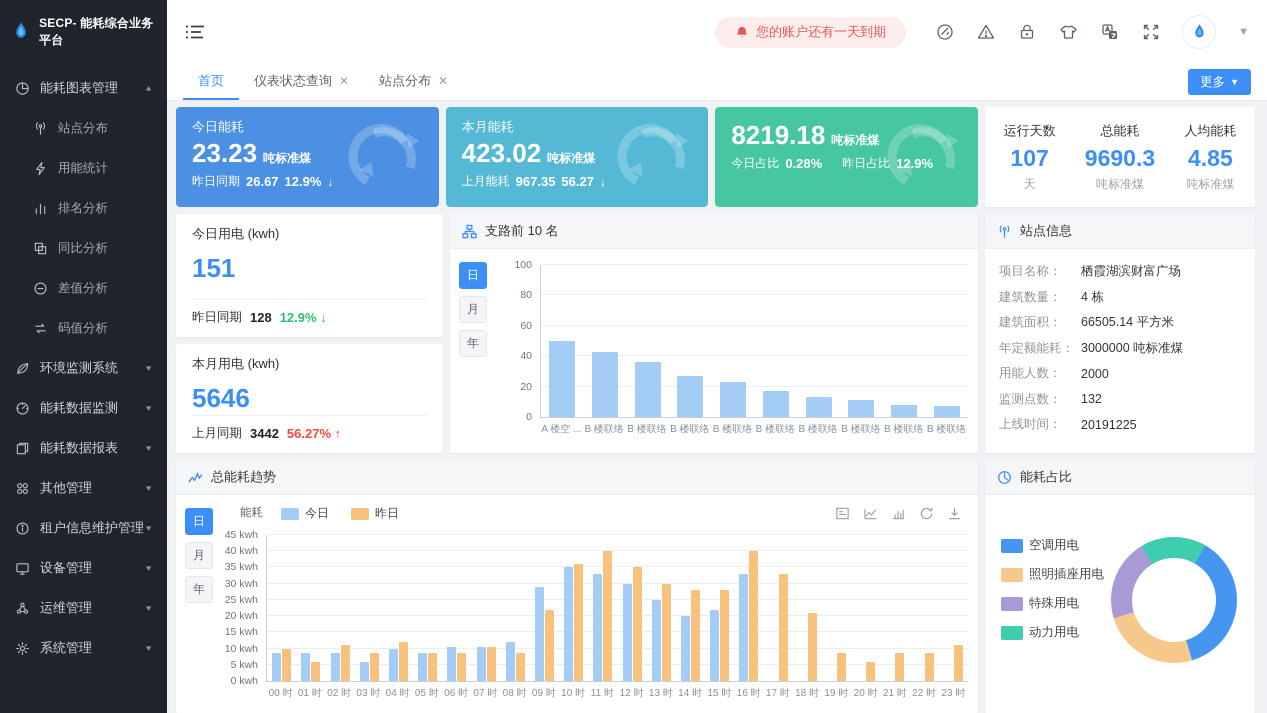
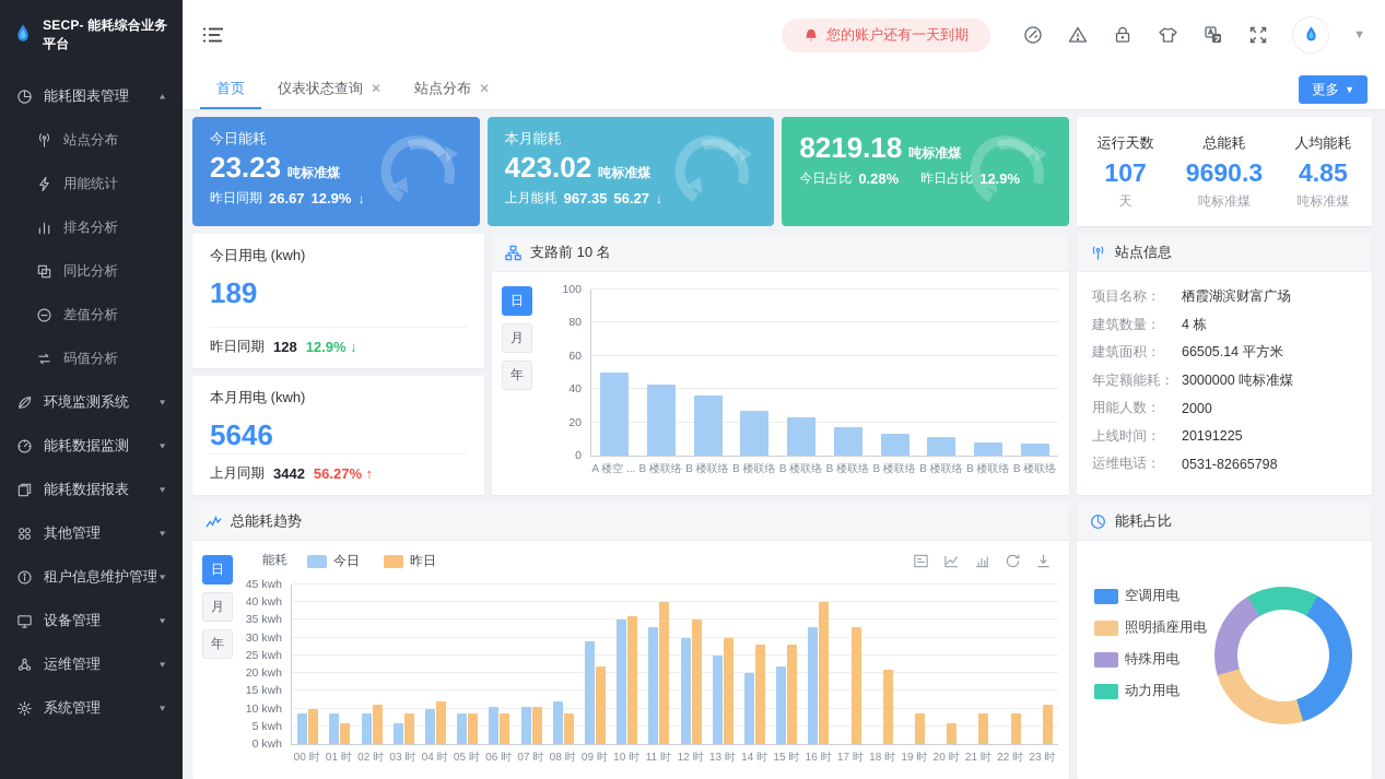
  SECP- 能耗综合业务平台
  能耗图表管理
  ▲
  站点分布
  用能统计
  排名分析
  同比分析
  差值分析
  码值分析
  环境监测系统
  ▼
  能耗数据监测
  ▼
  能耗数据报表
  ▼
  其他管理
  ▼
  租户信息维护管理
  ▼
  设备管理
  ▼
  运维管理
  ▼
  系统管理
  ▼
  您的账户还有一天到期
  ▼
  首页
  仪表状态查询
  ✕
  站点分布
  ✕
  更多
  ▼
  今日能耗
  23.23 吨标准煤
  昨日同期
  26.67
  12.9%
  ↓
  本月能耗
  423.02 吨标准煤
  上月能耗
  967.35
  56.27
  ↓
  8219.18 吨标准煤
  今日占比
  0.28%
  昨日占比
  12.9%
  今日用电 (kwh)
- 151
+ 189
  昨日同期
  128
  12.9% ↓
  本月用电 (kwh)
  5646
  上月同期
  3442
  56.27% ↑
  支路前 10 名
  日
  月
  年
  0
  20
  40
  60
  80
  100
  A 楼空 ...
  B 楼联络
  B 楼联络
  B 楼联络
  B 楼联络
  B 楼联络
  B 楼联络
  B 楼联络
  B 楼联络
  B 楼联络
  总能耗趋势
  日
  月
  年
  能耗
  今日
  昨日
  0 kwh
  5 kwh
  10 kwh
  15 kwh
  20 kwh
  25 kwh
  30 kwh
  35 kwh
  40 kwh
  45 kwh
  00 时
  01 时
  02 时
  03 时
  04 时
  05 时
  06 时
  07 时
  08 时
  09 时
  10 时
  11 时
  12 时
  13 时
  14 时
  15 时
  16 时
  17 时
  18 时
  19 时
  20 时
  21 时
  22 时
  23 时
  运行天数
  107
  天
  总能耗
  9690.3
  吨标准煤
  人均能耗
  4.85
  吨标准煤
  站点信息
  项目名称：
  栖霞湖滨财富广场
  建筑数量：
  4 栋
  建筑面积：
  66505.14 平方米
  年定额能耗：
  3000000 吨标准煤
  用能人数：
  2000
- 监测点数：
- 132
  上线时间：
  20191225
+ 运维电话：
+ 0531-82665798
  能耗占比
  空调用电
  照明插座用电
  特殊用电
  动力用电
